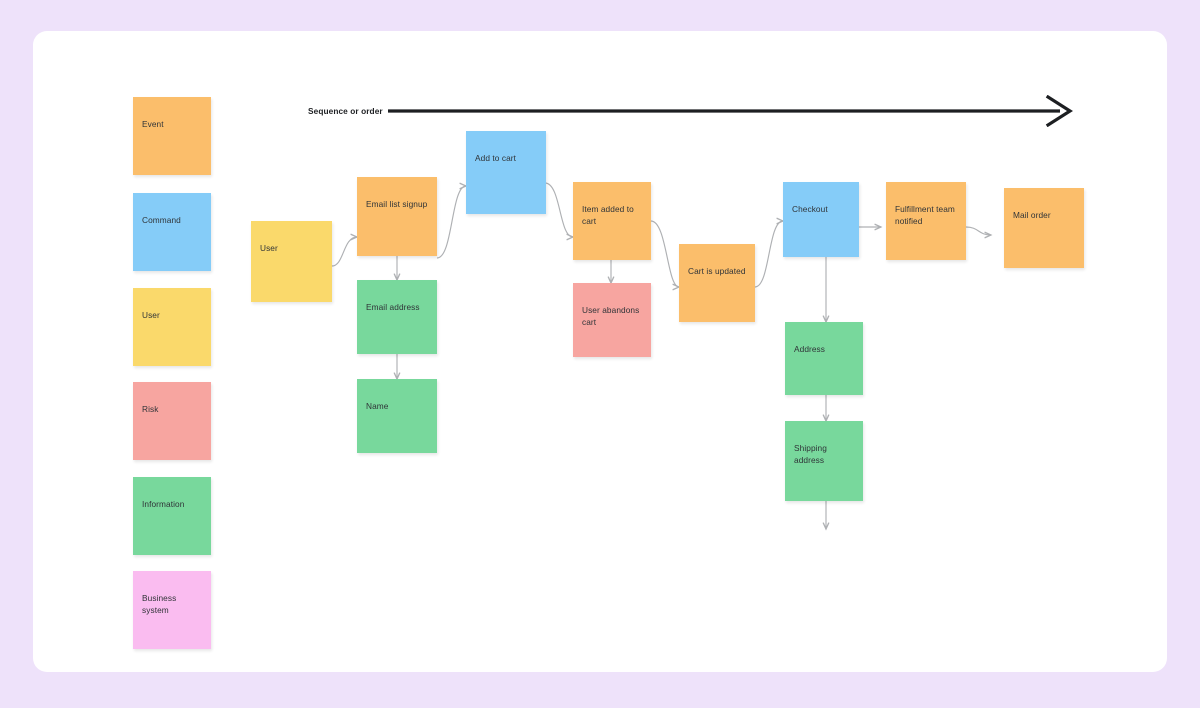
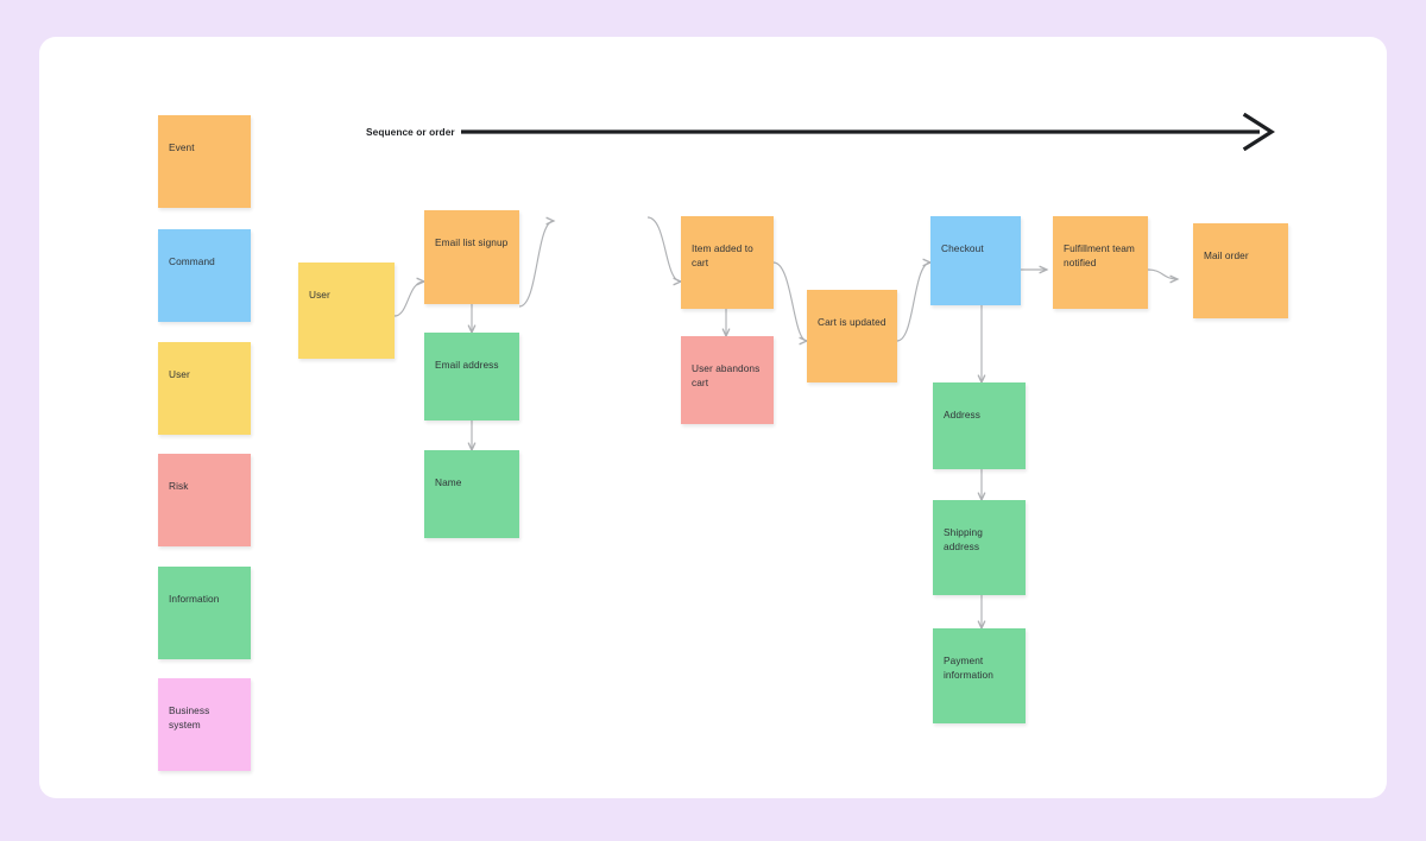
  Sequence or order
  Event
  Command
  User
  Risk
  Information
  Business system
  User
  Email list signup
  Email address
  Name
- Add to cart
  Item added to
  cart
  User abandons
  cart
  Cart is updated
  Checkout
  Address
  Shipping address
+ Payment
+ information
  Fulfillment team
  notified
  Mail order
